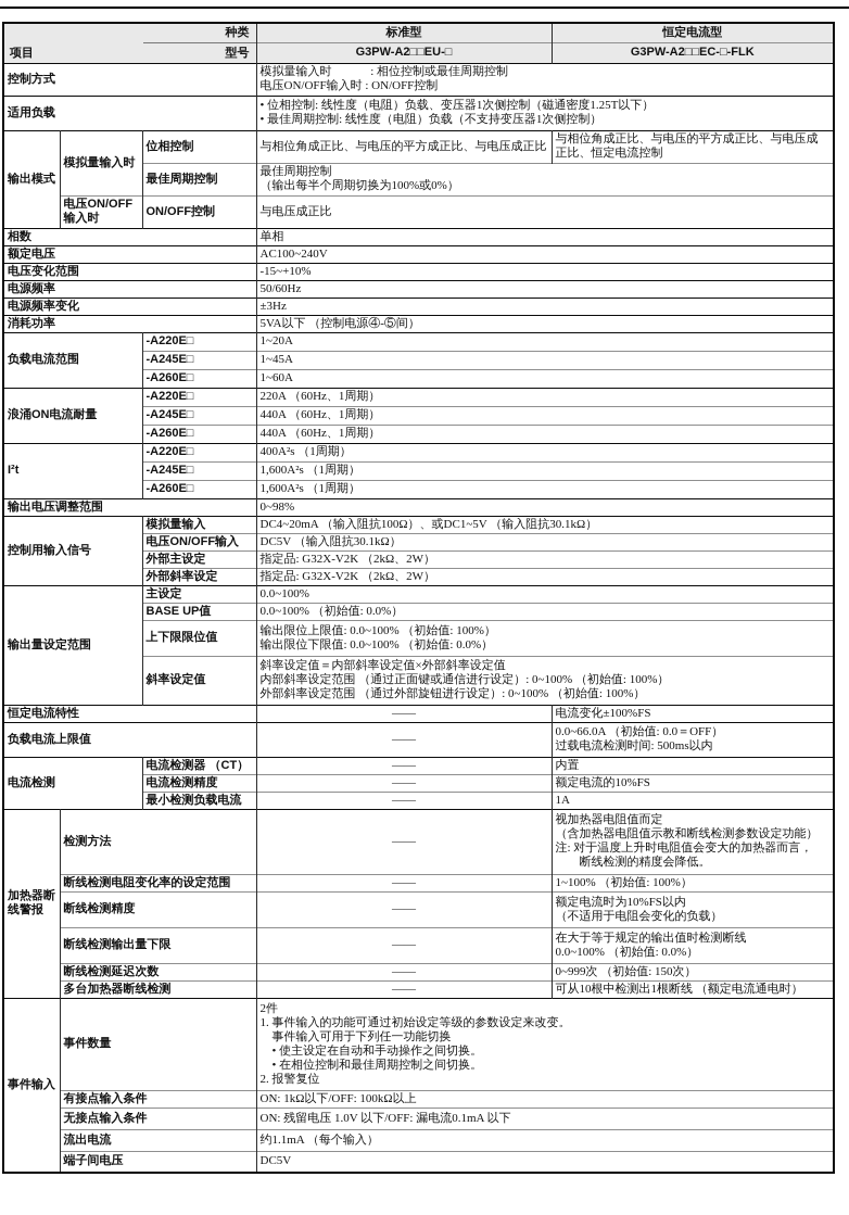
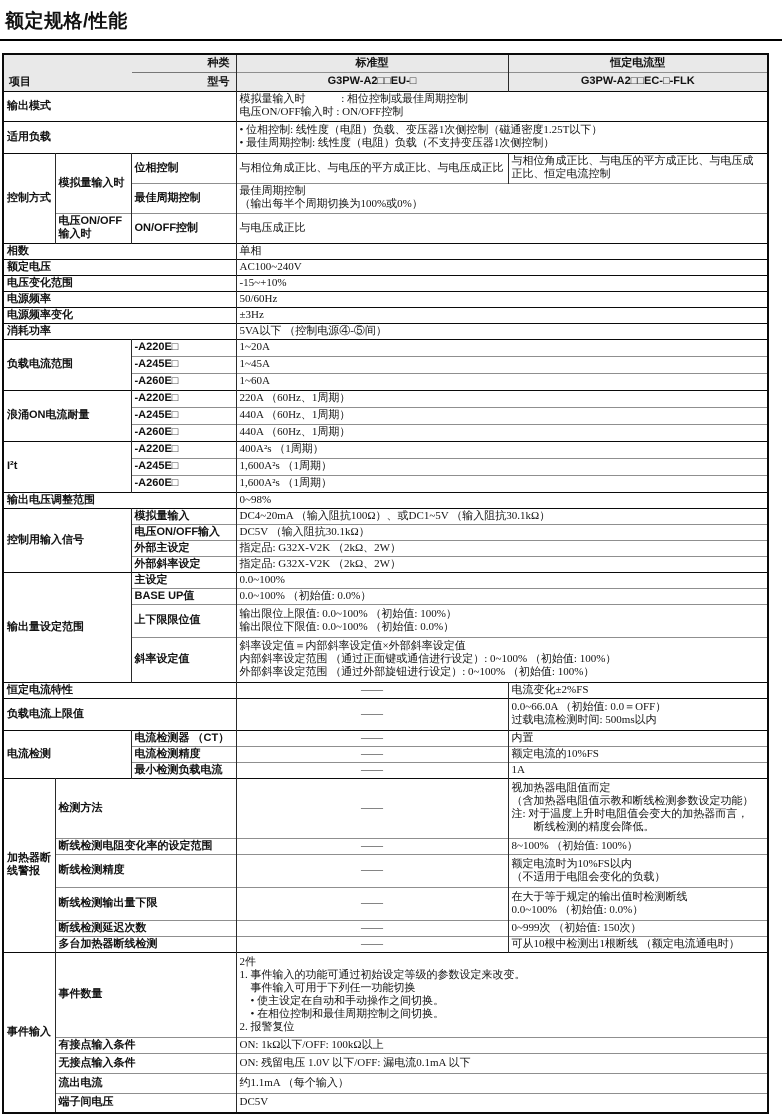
+ 额定规格/性能
  种类型号项目	标准型	恒定电流型
  G3PW-A2□□EU-□	G3PW-A2□□EC-□-FLK
- 控制方式	模拟量输入时 : 相位控制或最佳周期控制 电压ON/OFF输入时 : ON/OFF控制
+ 输出模式	模拟量输入时 : 相位控制或最佳周期控制 电压ON/OFF输入时 : ON/OFF控制
  适用负载	• 位相控制: 线性度（电阻）负载、变压器1次侧控制（磁通密度1.25T以下） • 最佳周期控制: 线性度（电阻）负载（不支持变压器1次侧控制）
- 输出模式	模拟量输入时	位相控制	与相位角成正比、与电压的平方成正比、与电压成正比	与相位角成正比、与电压的平方成正比、与电压成正比、恒定电流控制
+ 控制方式	模拟量输入时	位相控制	与相位角成正比、与电压的平方成正比、与电压成正比	与相位角成正比、与电压的平方成正比、与电压成正比、恒定电流控制
  最佳周期控制	最佳周期控制 （输出每半个周期切换为100%或0%）
  电压ON/OFF 输入时	ON/OFF控制	与电压成正比
  相数	单相
  额定电压	AC100~240V
  电压变化范围	-15~+10%
  电源频率	50/60Hz
  电源频率变化	±3Hz
  消耗功率	5VA以下 （控制电源④-⑤间）
  负载电流范围	-A220E□	1~20A
  -A245E□	1~45A
  -A260E□	1~60A
  浪涌ON电流耐量	-A220E□	220A （60Hz、1周期）
  -A245E□	440A （60Hz、1周期）
  -A260E□	440A （60Hz、1周期）
  I²t	-A220E□	400A²s （1周期）
  -A245E□	1,600A²s （1周期）
  -A260E□	1,600A²s （1周期）
  输出电压调整范围	0~98%
  控制用输入信号	模拟量输入	DC4~20mA （输入阻抗100Ω）、或DC1~5V （输入阻抗30.1kΩ）
  电压ON/OFF输入	DC5V （输入阻抗30.1kΩ）
  外部主设定	指定品: G32X-V2K （2kΩ、2W）
  外部斜率设定	指定品: G32X-V2K （2kΩ、2W）
  输出量设定范围	主设定	0.0~100%
  BASE UP值	0.0~100% （初始值: 0.0%）
  上下限限位值	输出限位上限值: 0.0~100% （初始值: 100%） 输出限位下限值: 0.0~100% （初始值: 0.0%）
  斜率设定值	斜率设定值＝内部斜率设定值×外部斜率设定值 内部斜率设定范围 （通过正面键或通信进行设定）: 0~100% （初始值: 100%） 外部斜率设定范围 （通过外部旋钮进行设定）: 0~100% （初始值: 100%）
- 恒定电流特性	——	电流变化±100%FS
+ 恒定电流特性	——	电流变化±2%FS
  负载电流上限值	——	0.0~66.0A （初始值: 0.0＝OFF） 过载电流检测时间: 500ms以内
  电流检测	电流检测器 （CT）	——	内置
  电流检测精度	——	额定电流的10%FS
  最小检测负载电流	——	1A
  加热器断线警报	检测方法	——	视加热器电阻值而定 （含加热器电阻值示教和断线检测参数设定功能） 注: 对于温度上升时电阻值会变大的加热器而言， 断线检测的精度会降低。
- 断线检测电阻变化率的设定范围	——	1~100% （初始值: 100%）
+ 断线检测电阻变化率的设定范围	——	8~100% （初始值: 100%）
  断线检测精度	——	额定电流时为10%FS以内 （不适用于电阻会变化的负载）
  断线检测输出量下限	——	在大于等于规定的输出值时检测断线 0.0~100% （初始值: 0.0%）
  断线检测延迟次数	——	0~999次 （初始值: 150次）
  多台加热器断线检测	——	可从10根中检测出1根断线 （额定电流通电时）
  事件输入	事件数量	2件 1. 事件输入的功能可通过初始设定等级的参数设定来改变。 事件输入可用于下列任一功能切换 • 使主设定在自动和手动操作之间切换。 • 在相位控制和最佳周期控制之间切换。 2. 报警复位
  有接点输入条件	ON: 1kΩ以下/OFF: 100kΩ以上
  无接点输入条件	ON: 残留电压 1.0V 以下/OFF: 漏电流0.1mA 以下
  流出电流	约1.1mA （每个输入）
  端子间电压	DC5V
